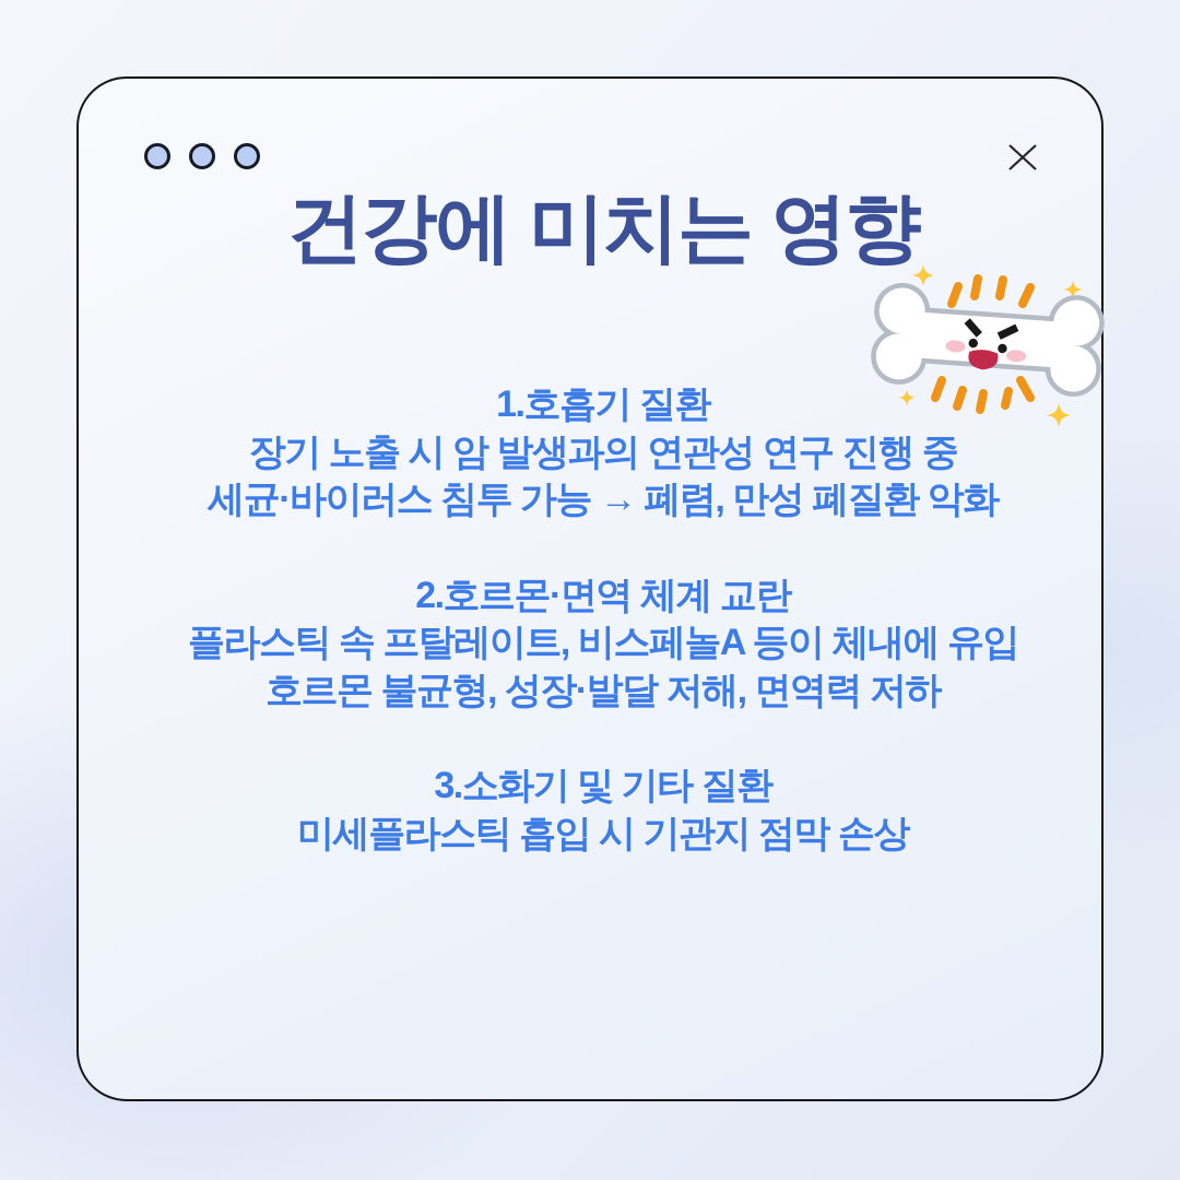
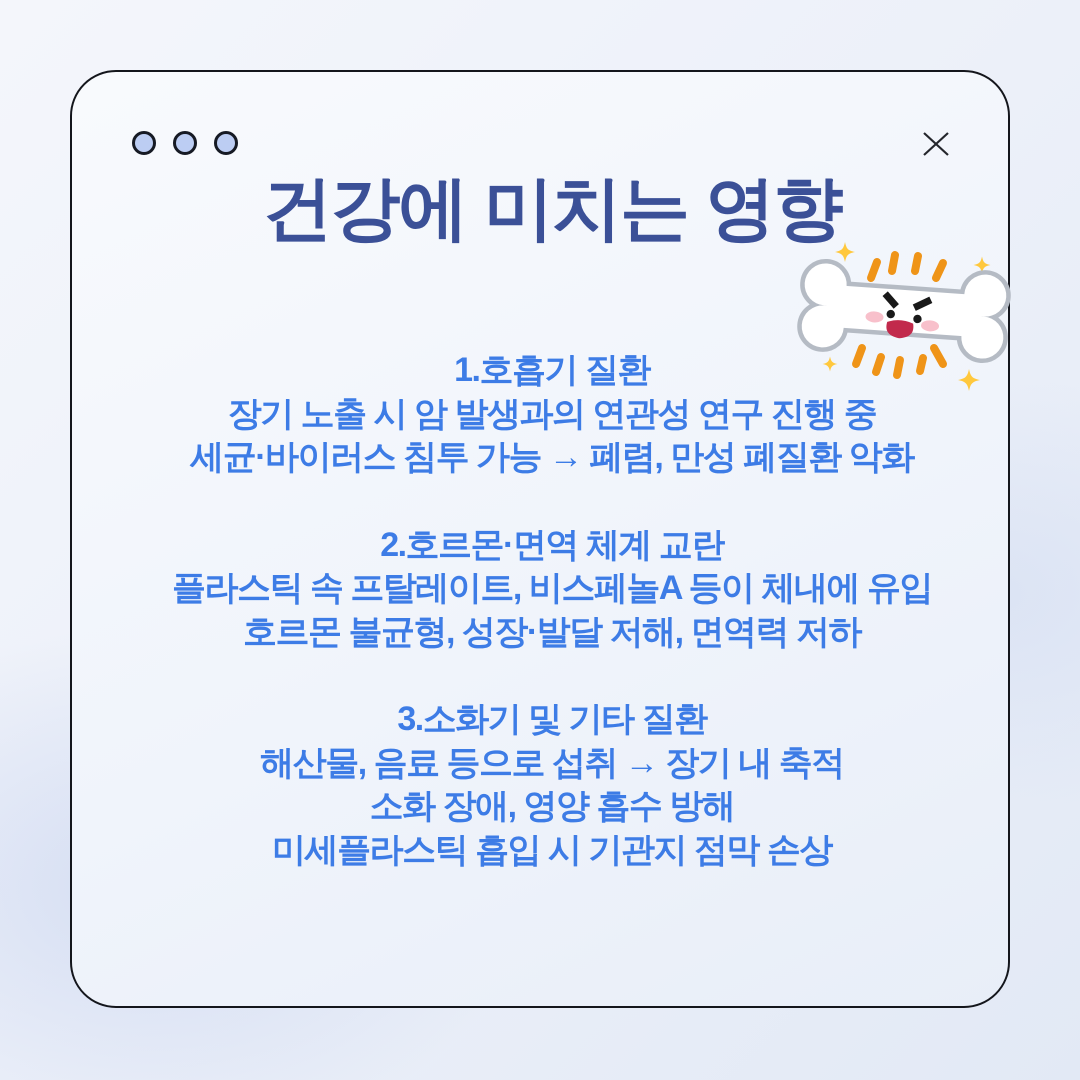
  건강에 미치는 영향
  1.호흡기 질환
  장기 노출 시 암 발생과의 연관성 연구 진행 중
  세균·바이러스 침투 가능 → 폐렴, 만성 폐질환 악화
  2.호르몬·면역 체계 교란
  플라스틱 속 프탈레이트, 비스페놀A 등이 체내에 유입
  호르몬 불균형, 성장·발달 저해, 면역력 저하
  3.소화기 및 기타 질환
+ 해산물, 음료 등으로 섭취 → 장기 내 축적
+ 소화 장애, 영양 흡수 방해
  미세플라스틱 흡입 시 기관지 점막 손상
